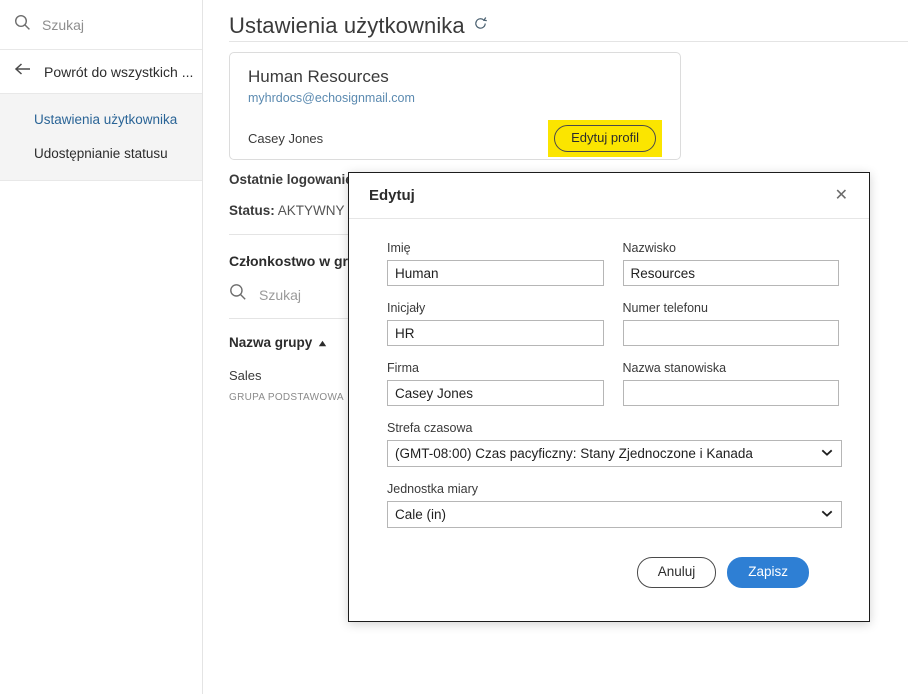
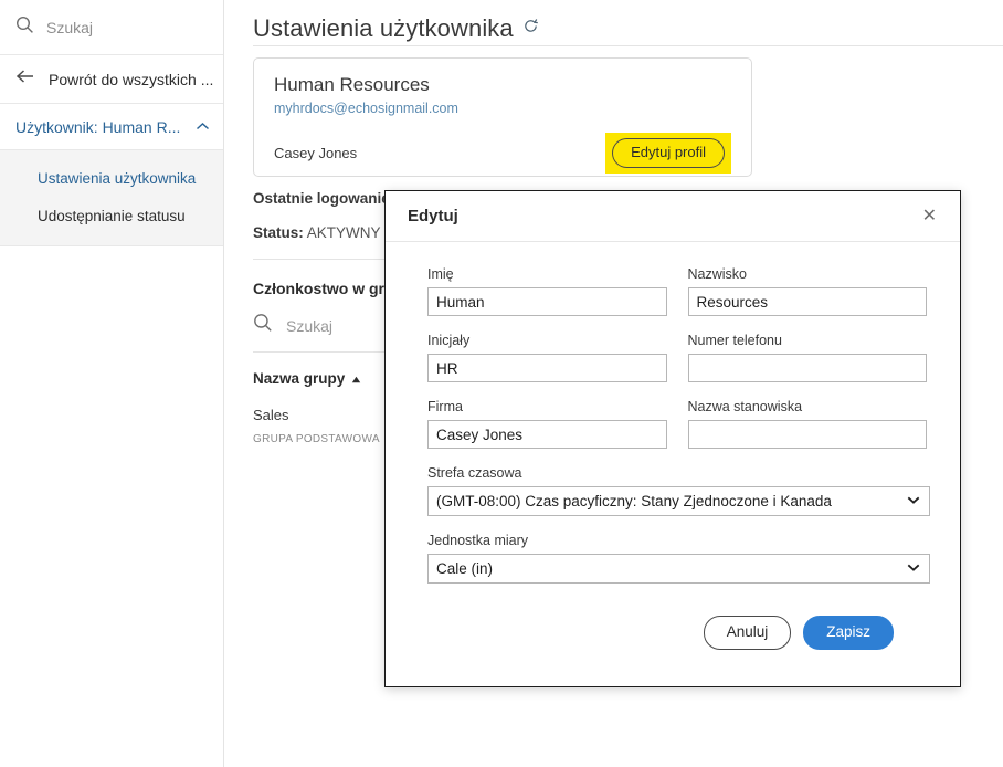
  Szukaj
  Powrót do wszystkich ...
+ Użytkownik: Human R...
  Ustawienia użytkownika
  Udostępnianie statusu
  Ustawienia użytkownika
  Human Resources
  myhrdocs@echosignmail.com
  Casey Jones
  Edytuj profil
  Ostatnie logowani
  Status: AKTYWNY
  Członkostwo w gr
  Szukaj
  Nazwa grupy
  Sales
  GRUPA PODSTAWOWA
  Edytuj
  ✕
  Imię
  Human
  Nazwisko
  Resources
  Inicjały
  HR
  Numer telefonu
  Firma
  Casey Jones
  Nazwa stanowiska
  Strefa czasowa
  (GMT-08:00) Czas pacyficzny: Stany Zjednoczone i Kanada
  Jednostka miary
  Cale (in)
  Anuluj
  Zapisz
